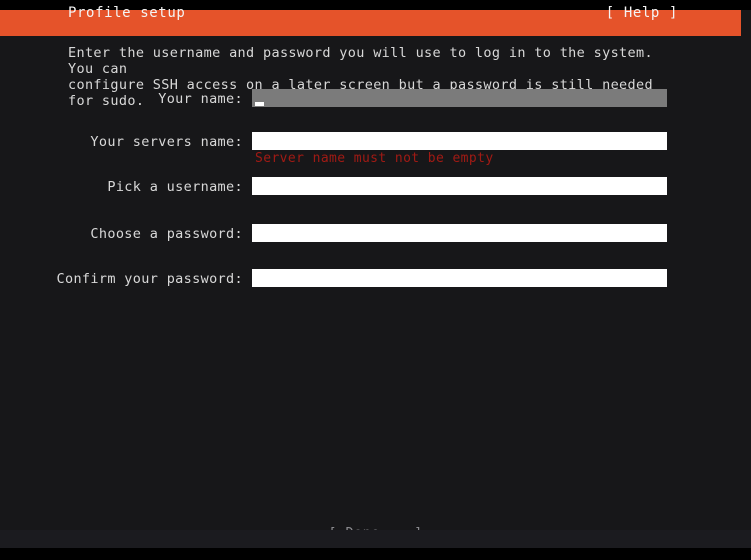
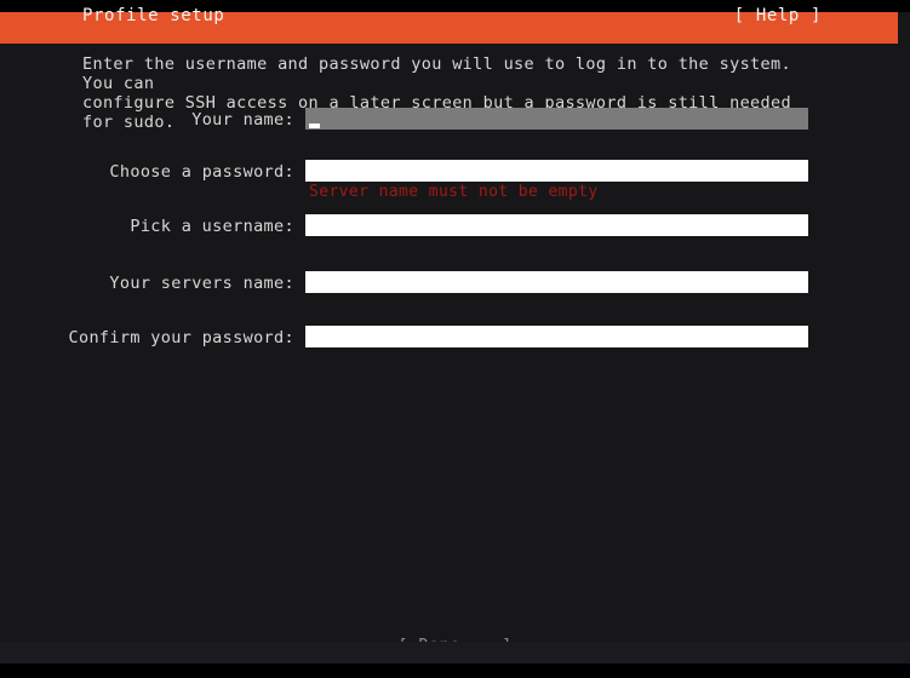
  Profile setup
  [ Help ]
  Enter the username and password you will use to log in to the system. You can
  configure SSH access on a later screen but a password is still needed for sudo.
  Your name:
- Your servers name:
+ Choose a password:
  Server name must not be empty
  Pick a username:
- Choose a password:
+ Your servers name:
  Confirm your password:
